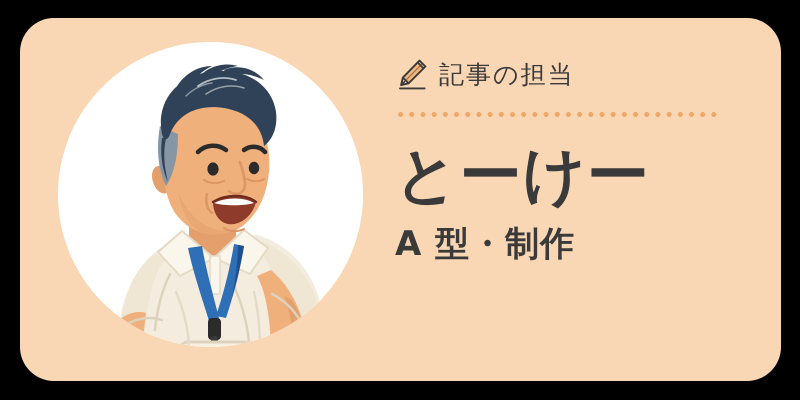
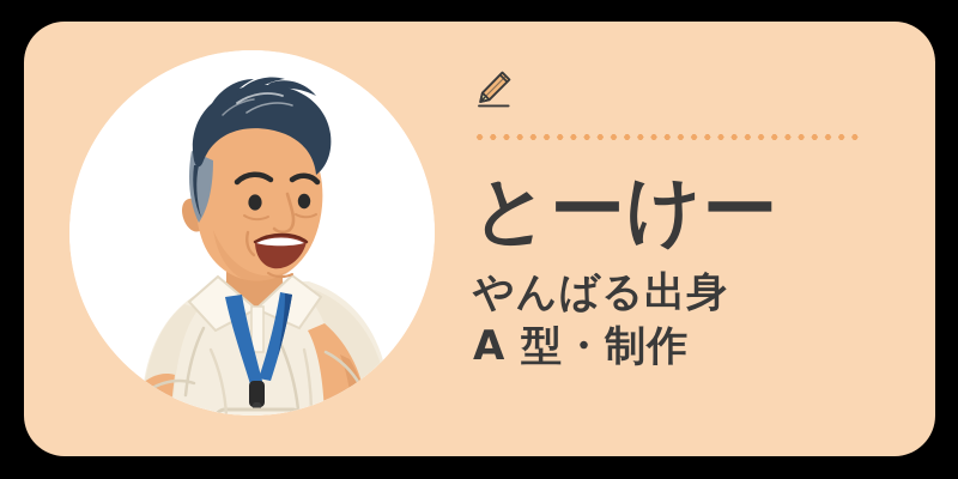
- 記事の担当
  とーけー
+ やんばる出身
  A 型・制作
